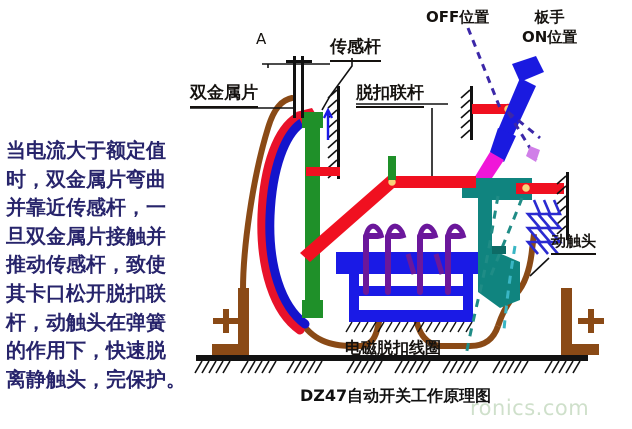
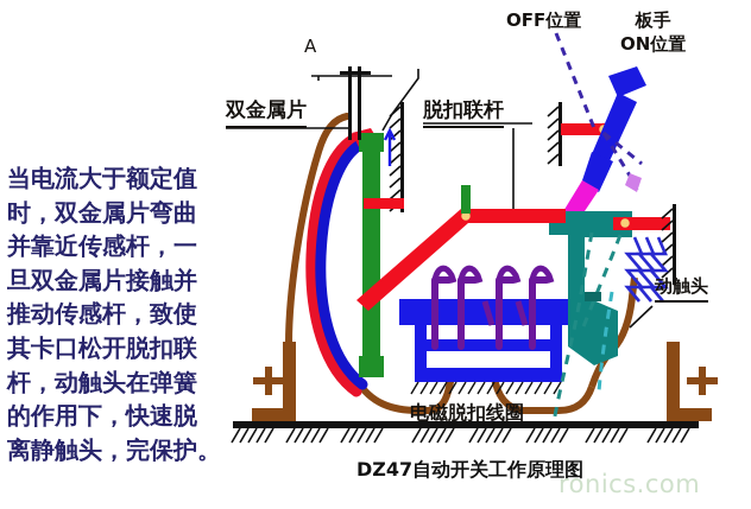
  当电流大于额定值
  时，双金属片弯曲
  并靠近传感杆，一
  旦双金属片接触并
  推动传感杆，致使
  其卡口松开脱扣联
  杆，动触头在弹簧
  的作用下，快速脱
  离静触头，完保护。
  A
  双金属片
- 传感杆
  脱扣联杆
  OFF位置
  板手
  ON位置
  电磁脱扣线圈
  动触头
  DZ47自动开关工作原理图
  ronics.com
